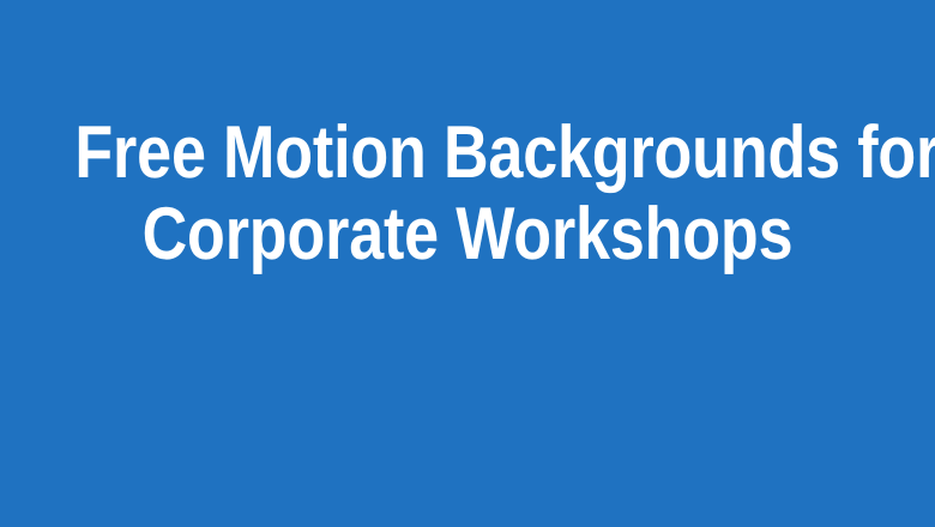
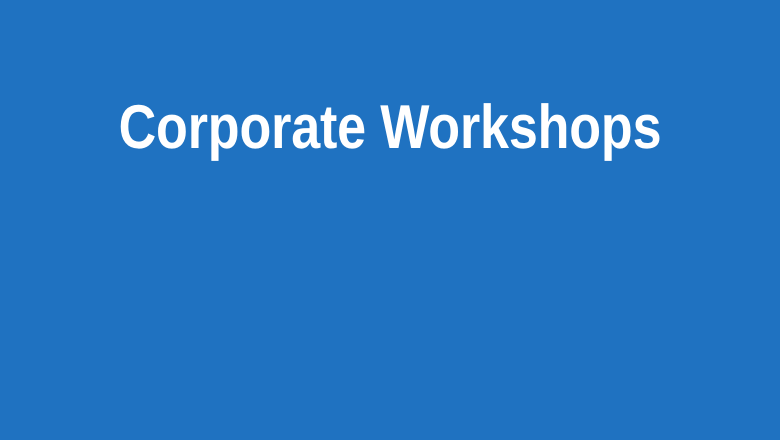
- Free Motion Backgrounds for
  Corporate Workshops
